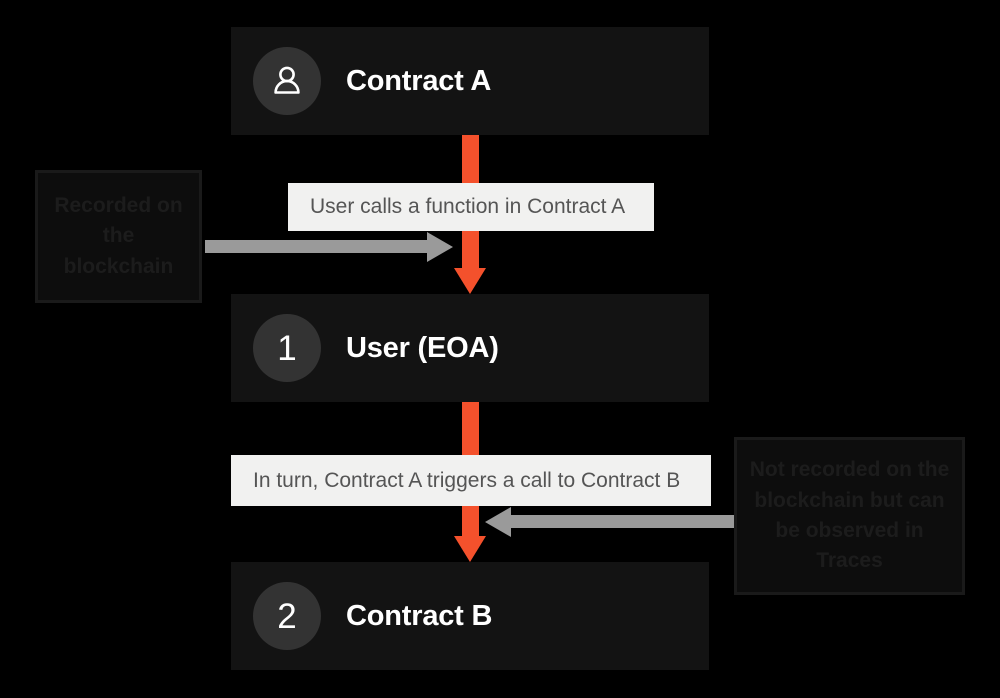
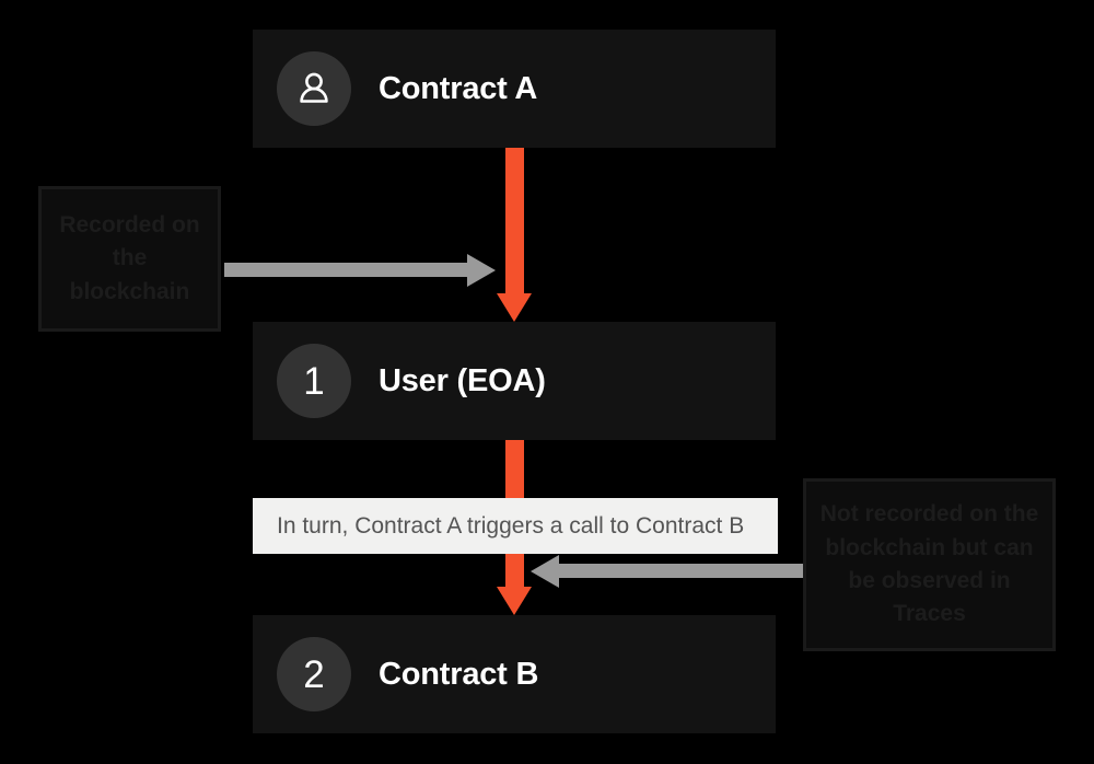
  Contract A
  1
  User (EOA)
  2
  Contract B
- User calls a function in Contract A
  In turn, Contract A triggers a call to Contract B
